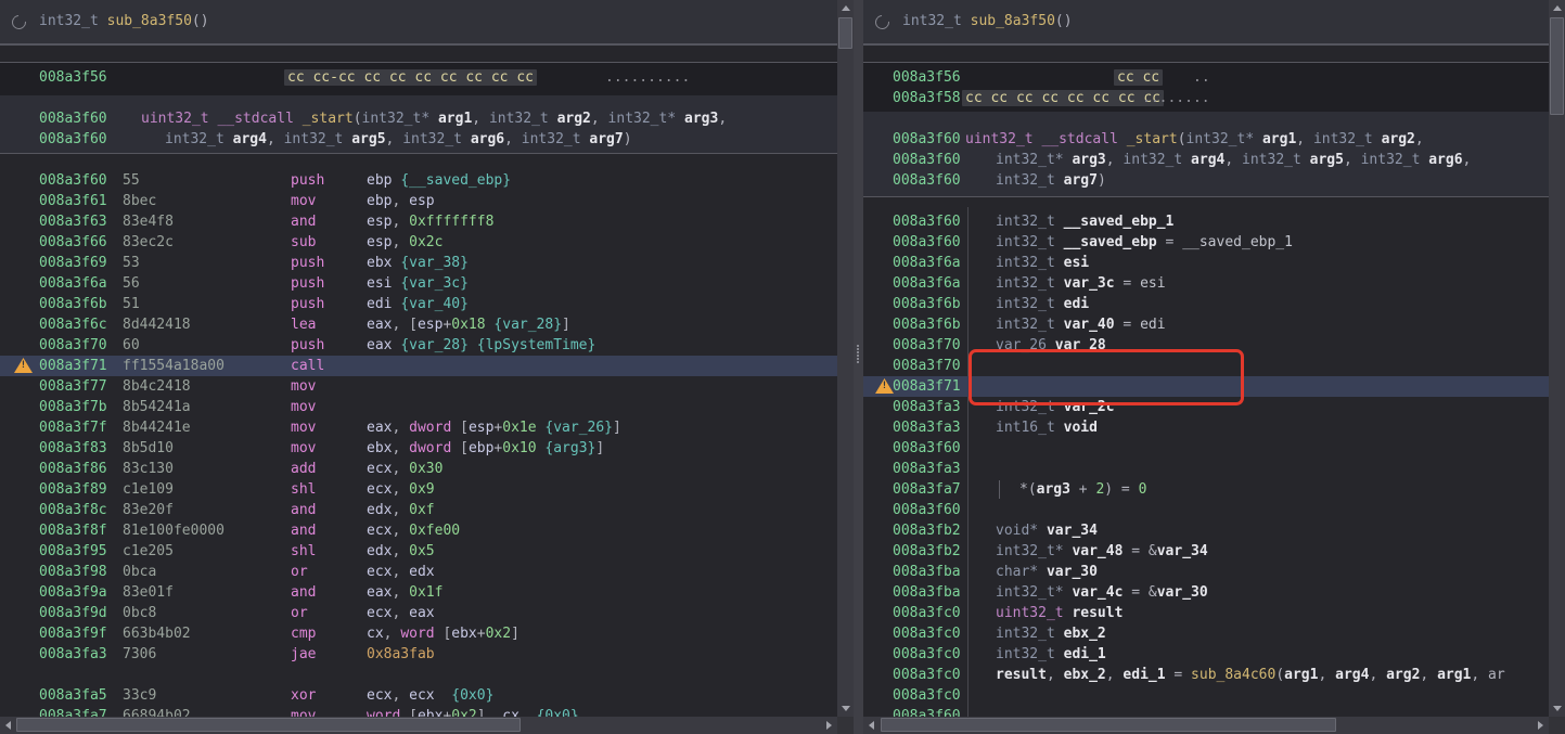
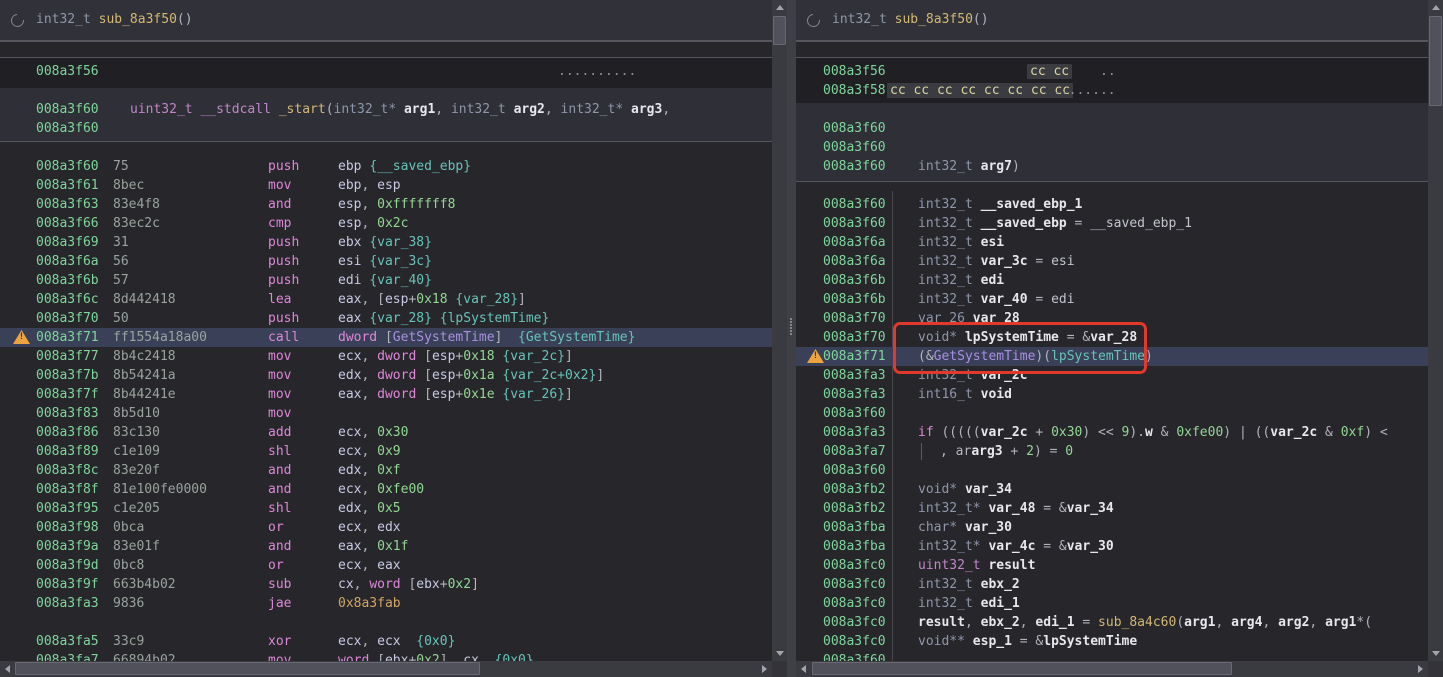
  008a3f56
- cc cc-cc cc cc cc cc cc cc cc
  ..........
  008a3f60
  uint32_t __stdcall _start(int32_t* arg1, int32_t arg2, int32_t* arg3,
  008a3f60
- int32_t arg4, int32_t arg5, int32_t arg6, int32_t arg7)
  008a3f60
- 55
+ 75
  push
  ebp {__saved_ebp}
  008a3f61
  8bec
  mov
  ebp, esp
  008a3f63
  83e4f8
  and
  esp, 0xfffffff8
  008a3f66
  83ec2c
- sub
+ cmp
  esp, 0x2c
  008a3f69
- 53
+ 31
  push
  ebx {var_38}
  008a3f6a
  56
  push
  esi {var_3c}
  008a3f6b
- 51
+ 57
  push
  edi {var_40}
  008a3f6c
  8d442418
  lea
  eax, [esp+0x18 {var_28}]
  008a3f70
- 60
+ 50
  push
  eax {var_28} {lpSystemTime}
  008a3f71
  ff1554a18a00
  call
+ dword [GetSystemTime] {GetSystemTime}
  008a3f77
  8b4c2418
  mov
+ ecx, dword [esp+0x18 {var_2c}]
  008a3f7b
  8b54241a
  mov
+ edx, dword [esp+0x1a {var_2c+0x2}]
  008a3f7f
  8b44241e
  mov
  eax, dword [esp+0x1e {var_26}]
  008a3f83
  8b5d10
  mov
- ebx, dword [ebp+0x10 {arg3}]
  008a3f86
  83c130
  add
  ecx, 0x30
  008a3f89
  c1e109
  shl
  ecx, 0x9
  008a3f8c
  83e20f
  and
  edx, 0xf
  008a3f8f
  81e100fe0000
  and
  ecx, 0xfe00
  008a3f95
  c1e205
  shl
  edx, 0x5
  008a3f98
  0bca
  or
  ecx, edx
  008a3f9a
  83e01f
  and
  eax, 0x1f
  008a3f9d
  0bc8
  or
  ecx, eax
  008a3f9f
  663b4b02
- cmp
+ sub
  cx, word [ebx+0x2]
  008a3fa3
- 7306
+ 9836
  jae
  0x8a3fab
  008a3fa5
  33c9
  xor
  ecx, ecx {0x0}
  int32_t sub_8a3f50()
  008a3f56
  cc cc
  ..
  008a3f58
  cc cc cc cc cc cc cc cc
  ........
  008a3f60
- uint32_t __stdcall _start(int32_t* arg1, int32_t arg2,
  008a3f60
- int32_t* arg3, int32_t arg4, int32_t arg5, int32_t arg6,
  008a3f60
  int32_t arg7)
  008a3f60
  int32_t __saved_ebp_1
  008a3f60
  int32_t __saved_ebp = __saved_ebp_1
  008a3f6a
  int32_t esi
  008a3f6a
  int32_t var_3c = esi
  008a3f6b
  int32_t edi
  008a3f6b
  int32_t var_40 = edi
  008a3f70
  var_26 var_28
  008a3f70
+ void* lpSystemTime = &var_28
  008a3f71
+ (&GetSystemTime)(lpSystemTime)
  008a3fa3
  int32_t var_2c
  008a3fa3
  int16_t void
  008a3f60
  008a3fa3
+ if (((((var_2c + 0x30) << 9).w & 0xfe00) | ((var_2c & 0xf) <
  008a3fa7
- *(arg3 + 2) = 0
+ , ararg3 + 2) = 0
  008a3f60
  008a3fb2
  void* var_34
  008a3fb2
  int32_t* var_48 = &var_34
  008a3fba
  char* var_30
  008a3fba
  int32_t* var_4c = &var_30
  008a3fc0
  uint32_t result
  008a3fc0
  int32_t ebx_2
  008a3fc0
  int32_t edi_1
  008a3fc0
- result, ebx_2, edi_1 = sub_8a4c60(arg1, arg4, arg2, arg1, ar
+ result, ebx_2, edi_1 = sub_8a4c60(arg1, arg4, arg2, arg1*(
  008a3fc0
+ void** esp_1 = &lpSystemTime
  int32_t sub_8a3f50()
